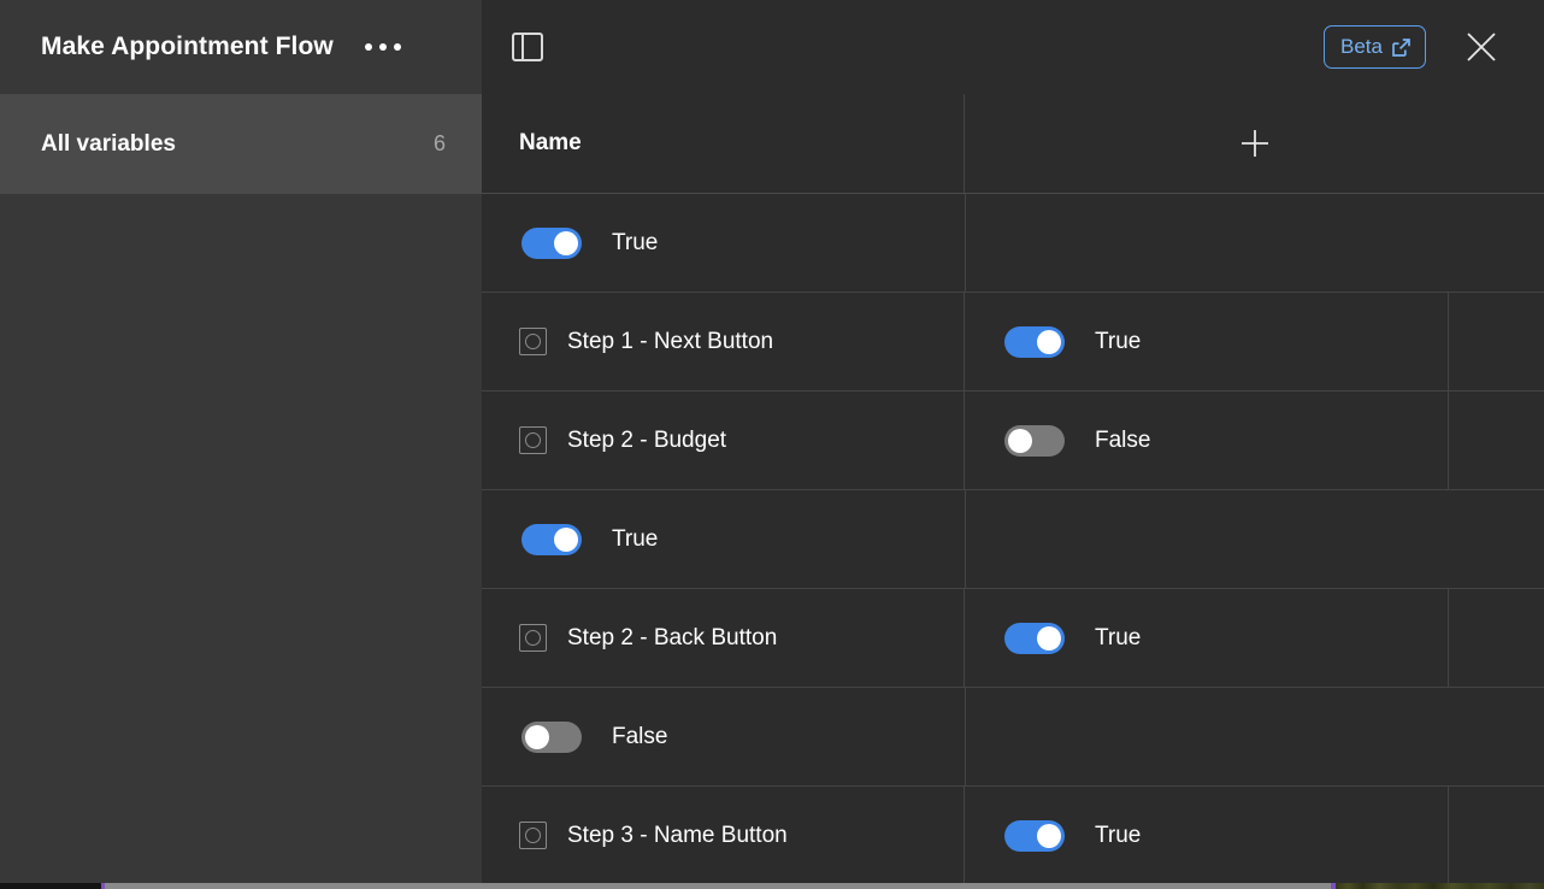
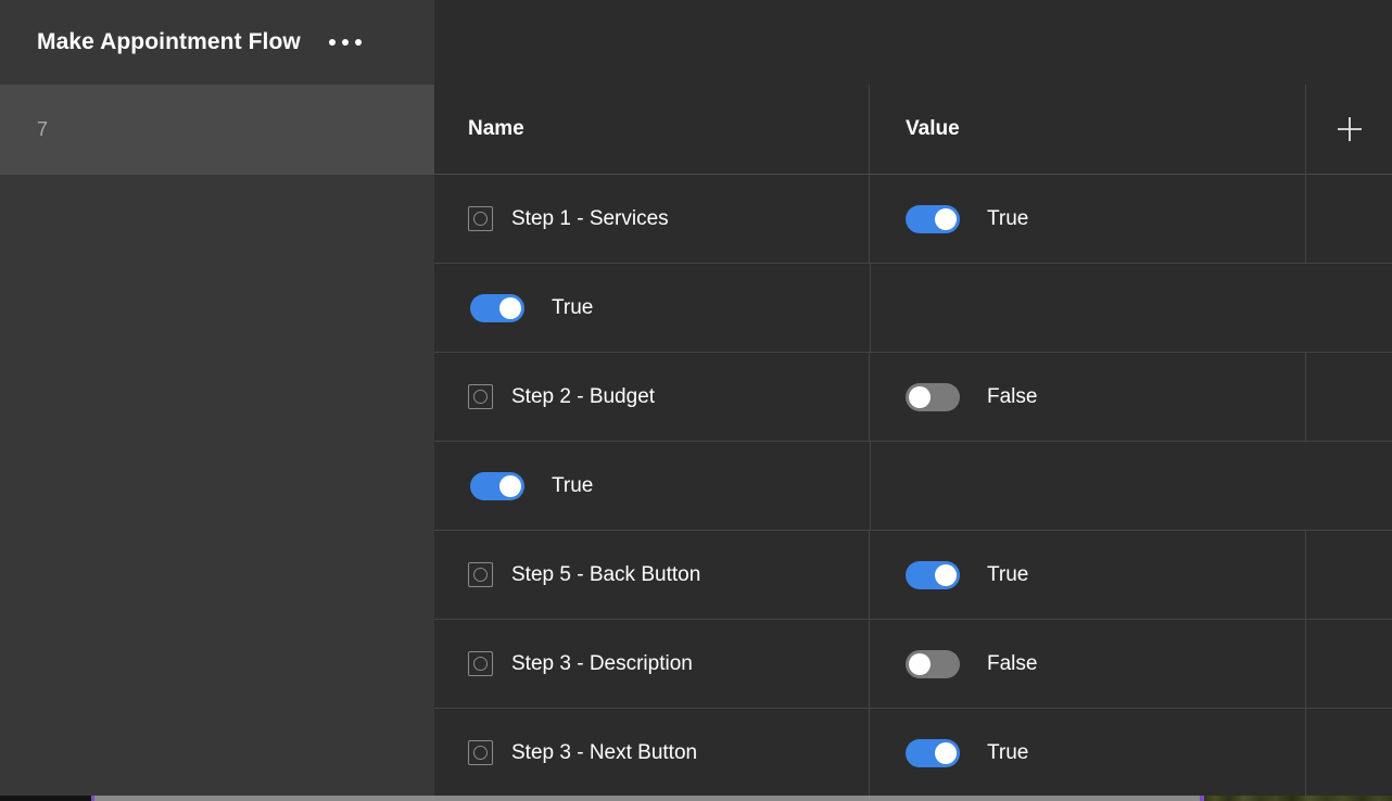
  Make Appointment Flow
- Beta
- All variables
- 6
+ 7
  Name
+ Value
+ Step 1 - Services
  True
- Step 1 - Next Button
  True
  Step 2 - Budget
  False
  True
- Step 2 - Back Button
+ Step 5 - Back Button
  True
+ Step 3 - Description
  False
- Step 3 - Name Button
+ Step 3 - Next Button
  True
